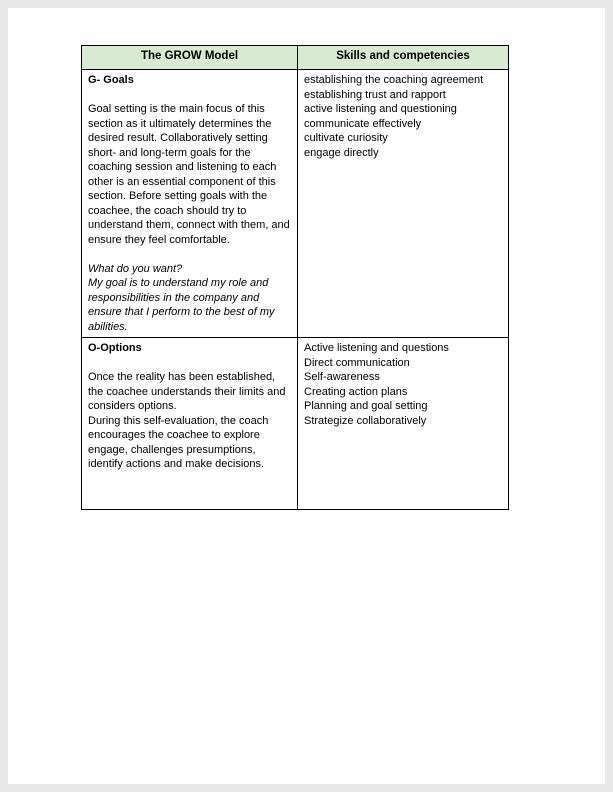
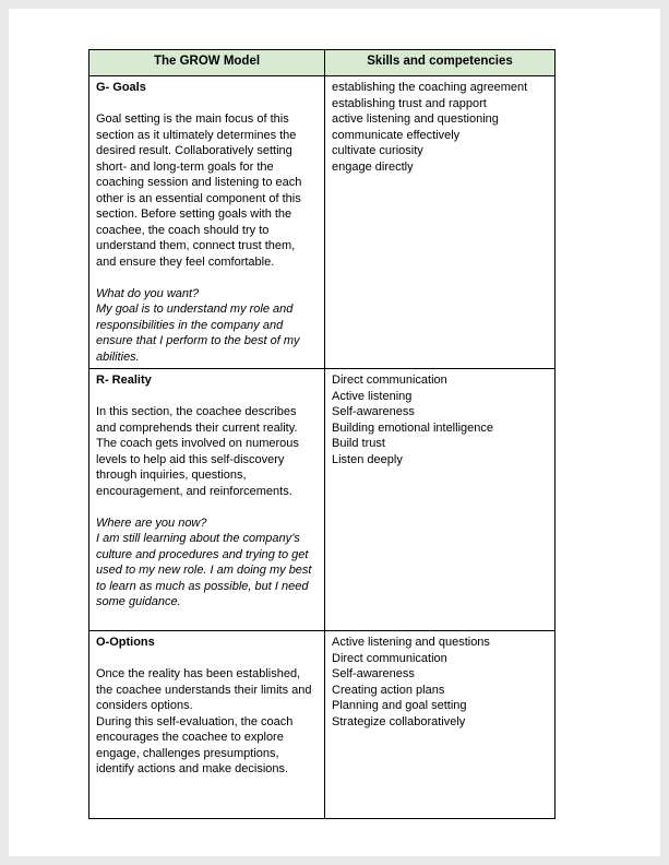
  The GROW Model	Skills and competencies
- G- Goals Goal setting is the main focus of this section as it ultimately determines the desired result. Collaboratively setting short- and long-term goals for the coaching session and listening to each other is an essential component of this section. Before setting goals with the coachee, the coach should try to understand them, connect with them, and ensure they feel comfortable. What do you want? My goal is to understand my role and responsibilities in the company and ensure that I perform to the best of my abilities.	establishing the coaching agreement establishing trust and rapport active listening and questioning communicate effectively cultivate curiosity engage directly
+ G- Goals Goal setting is the main focus of this section as it ultimately determines the desired result. Collaboratively setting short- and long-term goals for the coaching session and listening to each other is an essential component of this section. Before setting goals with the coachee, the coach should try to understand them, connect trust them, and ensure they feel comfortable. What do you want? My goal is to understand my role and responsibilities in the company and ensure that I perform to the best of my abilities.	establishing the coaching agreement establishing trust and rapport active listening and questioning communicate effectively cultivate curiosity engage directly
+ R- Reality In this section, the coachee describes and comprehends their current reality. The coach gets involved on numerous levels to help aid this self-discovery through inquiries, questions, encouragement, and reinforcements. Where are you now? I am still learning about the company’s culture and procedures and trying to get used to my new role. I am doing my best to learn as much as possible, but I need some guidance.	Direct communication Active listening Self-awareness Building emotional intelligence Build trust Listen deeply
  O-Options Once the reality has been established, the coachee understands their limits and considers options. During this self-evaluation, the coach encourages the coachee to explore engage, challenges presumptions, identify actions and make decisions.	Active listening and questions Direct communication Self-awareness Creating action plans Planning and goal setting Strategize collaboratively
